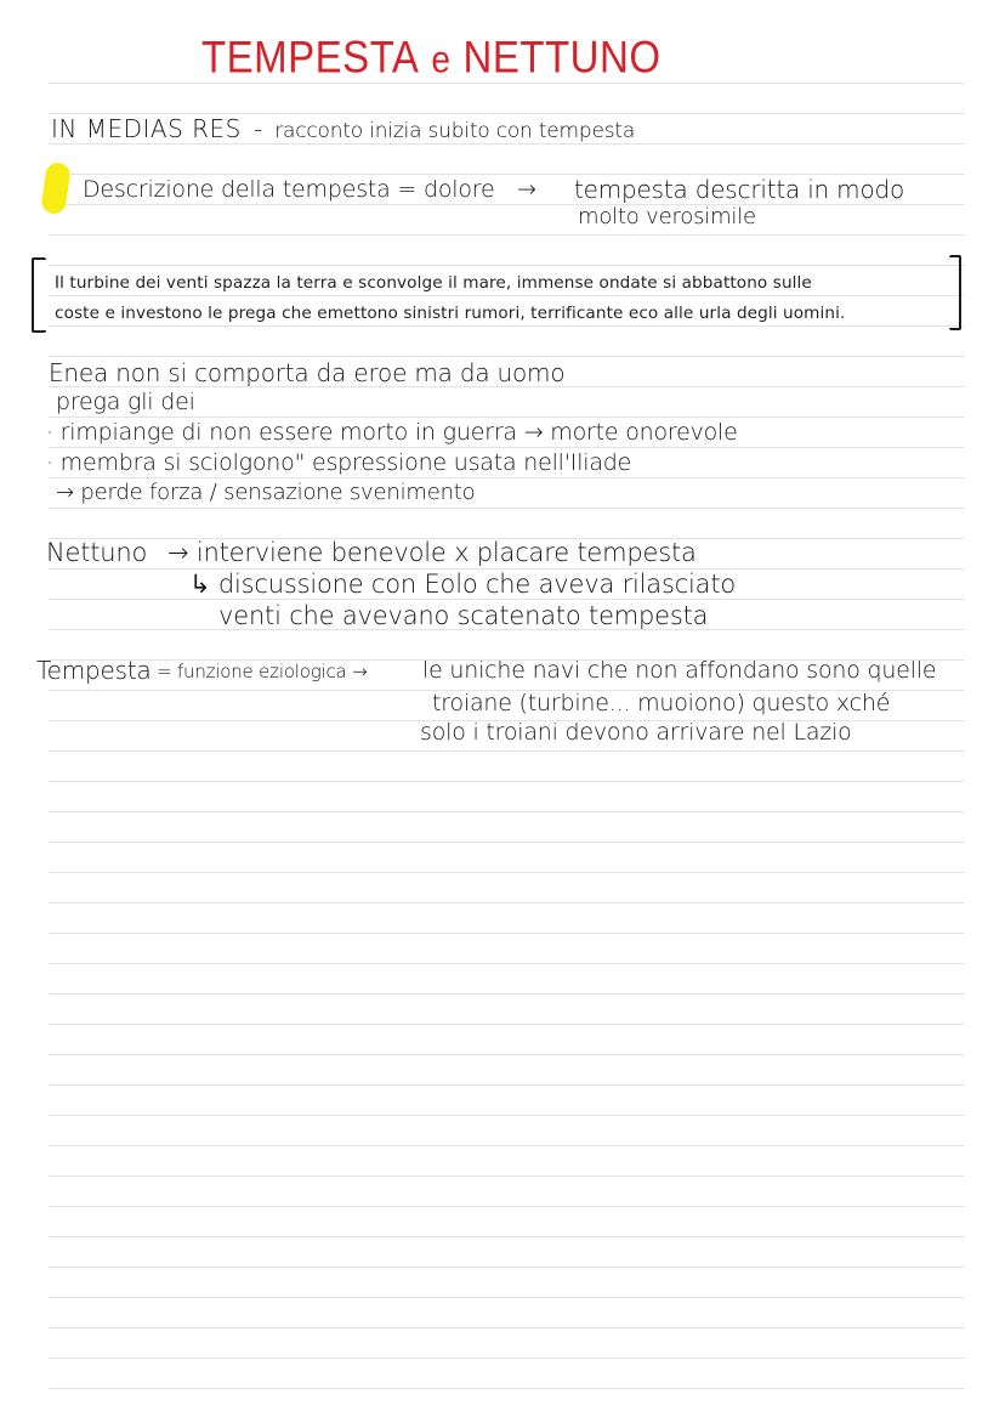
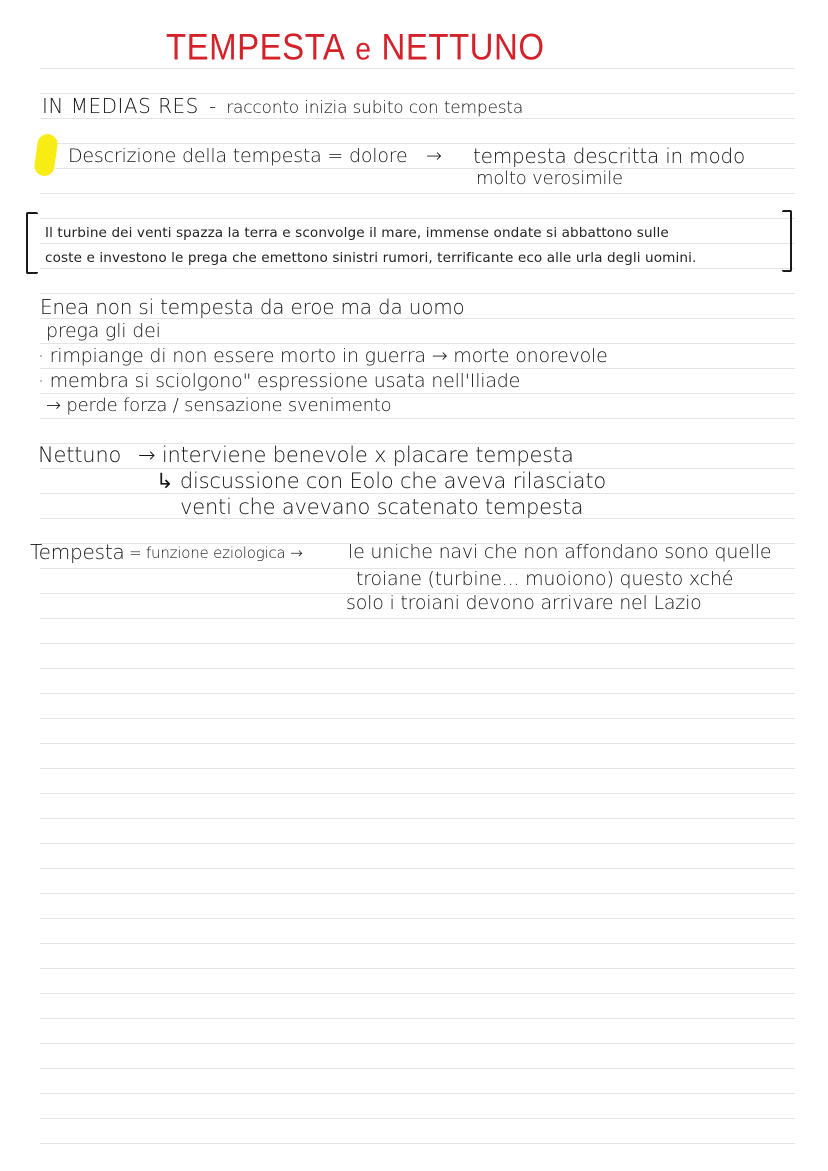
  TEMPESTA e NETTUNO
  IN MEDIAS RES - racconto inizia subito con tempesta
  Descrizione della tempesta = dolore
  →
  tempesta descritta in modo
  molto verosimile
  Il turbine dei venti spazza la terra e sconvolge il mare, immense ondate si abbattono sulle
  coste e investono le prega che emettono sinistri rumori, terrificante eco alle urla degli uomini.
- Enea non si comporta da eroe ma da uomo
+ Enea non si tempesta da eroe ma da uomo
  prega gli dei
  · rimpiange di non essere morto in guerra → morte onorevole
  · membra si sciolgono" espressione usata nell'Iliade
  → perde forza / sensazione svenimento
  Nettuno
  → interviene benevole x placare tempesta
  ↳ discussione con Eolo che aveva rilasciato
  venti che avevano scatenato tempesta
  Tempesta
  = funzione eziologica →
  le uniche navi che non affondano sono quelle
  troiane (turbine... muoiono) questo xché
  solo i troiani devono arrivare nel Lazio
